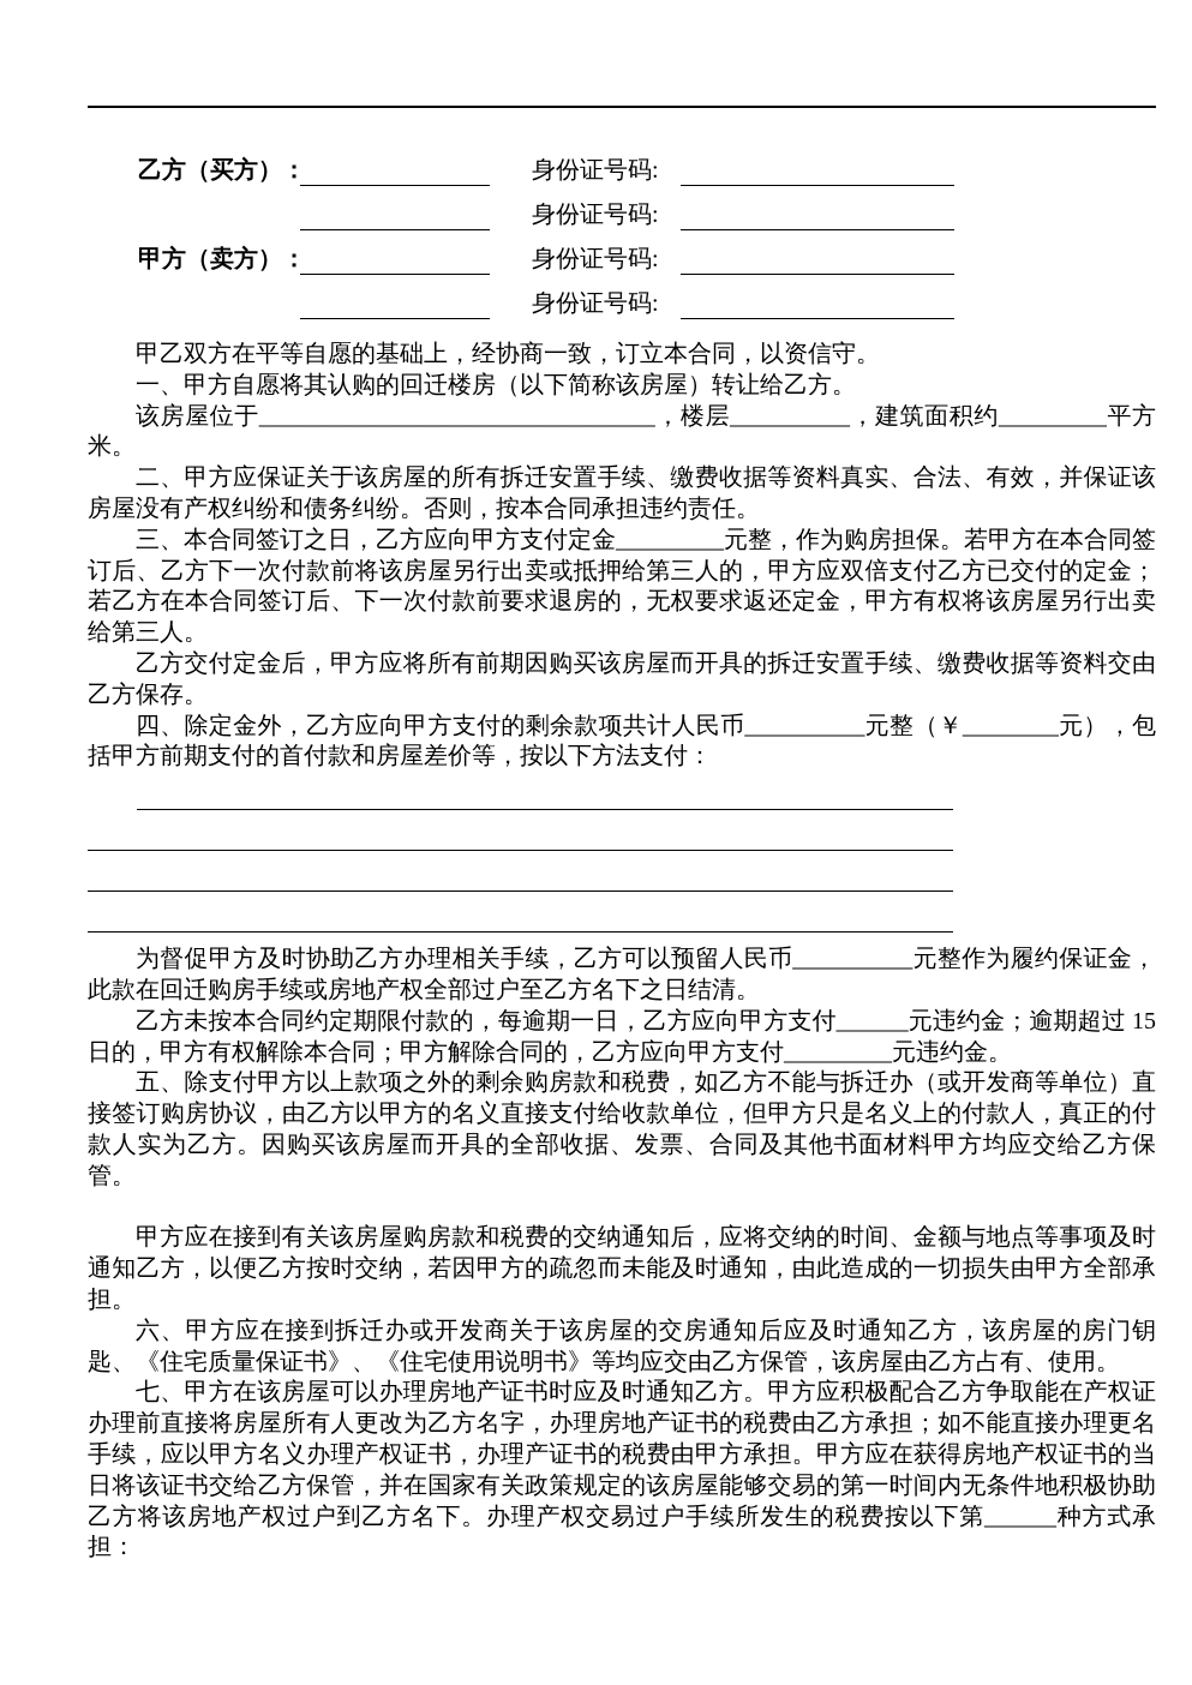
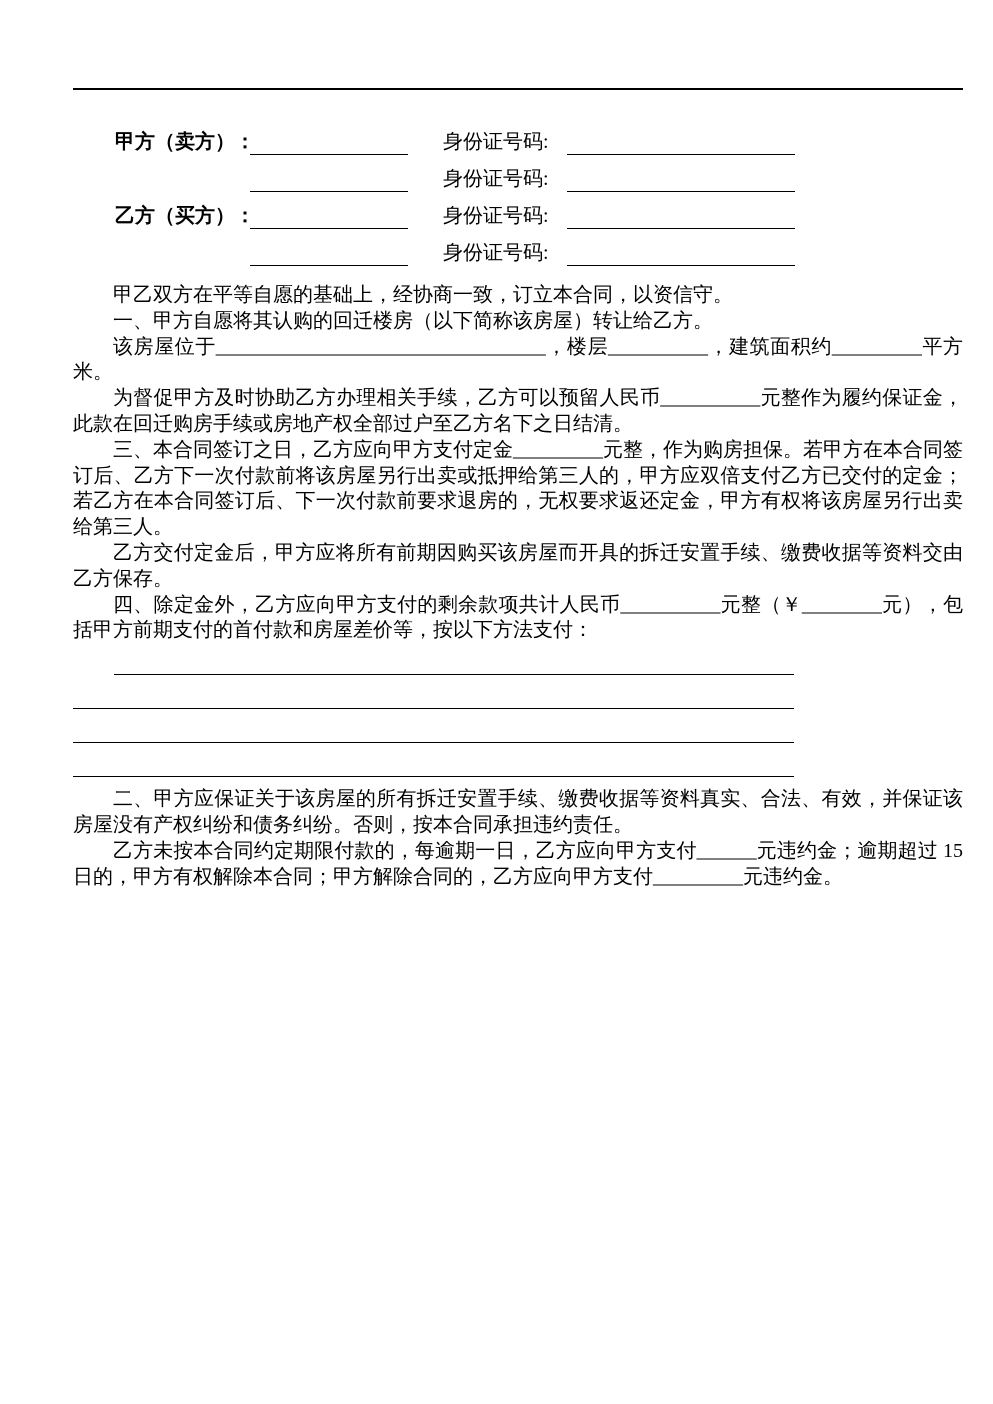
- 乙方（买方）：
+ 甲方（卖方）：
  身份证号码:
  身份证号码:
- 甲方（卖方）：
+ 乙方（买方）：
  身份证号码:
  身份证号码:
  甲乙双方在平等自愿的基础上，经协商一致，订立本合同，以资信守。
  一、甲方自愿将其认购的回迁楼房（以下简称该房屋）转让给乙方。
  该房屋位于_________________________________，楼层__________，建筑面积约_________平方米。
- 二、甲方应保证关于该房屋的所有拆迁安置手续、缴费收据等资料真实、合法、有效，并保证该房屋没有产权纠纷和债务纠纷。否则，按本合同承担违约责任。
+ 为督促甲方及时协助乙方办理相关手续，乙方可以预留人民币__________元整作为履约保证金，此款在回迁购房手续或房地产权全部过户至乙方名下之日结清。
  三、本合同签订之日，乙方应向甲方支付定金_________元整，作为购房担保。若甲方在本合同签订后、乙方下一次付款前将该房屋另行出卖或抵押给第三人的，甲方应双倍支付乙方已交付的定金；若乙方在本合同签订后、下一次付款前要求退房的，无权要求返还定金，甲方有权将该房屋另行出卖给第三人。
  乙方交付定金后，甲方应将所有前期因购买该房屋而开具的拆迁安置手续、缴费收据等资料交由乙方保存。
  四、除定金外，乙方应向甲方支付的剩余款项共计人民币__________元整（￥________元），包括甲方前期支付的首付款和房屋差价等，按以下方法支付：
- 为督促甲方及时协助乙方办理相关手续，乙方可以预留人民币__________元整作为履约保证金，此款在回迁购房手续或房地产权全部过户至乙方名下之日结清。
+ 二、甲方应保证关于该房屋的所有拆迁安置手续、缴费收据等资料真实、合法、有效，并保证该房屋没有产权纠纷和债务纠纷。否则，按本合同承担违约责任。
  乙方未按本合同约定期限付款的，每逾期一日，乙方应向甲方支付______元违约金；逾期超过 15 日的，甲方有权解除本合同；甲方解除合同的，乙方应向甲方支付_________元违约金。
- 五、除支付甲方以上款项之外的剩余购房款和税费，如乙方不能与拆迁办（或开发商等单位）直接签订购房协议，由乙方以甲方的名义直接支付给收款单位，但甲方只是名义上的付款人，真正的付款人实为乙方。因购买该房屋而开具的全部收据、发票、合同及其他书面材料甲方均应交给乙方保管。
- 甲方应在接到有关该房屋购房款和税费的交纳通知后，应将交纳的时间、金额与地点等事项及时通知乙方，以便乙方按时交纳，若因甲方的疏忽而未能及时通知，由此造成的一切损失由甲方全部承担。
- 六、甲方应在接到拆迁办或开发商关于该房屋的交房通知后应及时通知乙方，该房屋的房门钥匙、《住宅质量保证书》、《住宅使用说明书》等均应交由乙方保管，该房屋由乙方占有、使用。
- 七、甲方在该房屋可以办理房地产证书时应及时通知乙方。甲方应积极配合乙方争取能在产权证办理前直接将房屋所有人更改为乙方名字，办理房地产证书的税费由乙方承担；如不能直接办理更名手续，应以甲方名义办理产权证书，办理产证书的税费由甲方承担。甲方应在获得房地产权证书的当日将该证书交给乙方保管，并在国家有关政策规定的该房屋能够交易的第一时间内无条件地积极协助乙方将该房地产权过户到乙方名下。办理产权交易过户手续所发生的税费按以下第______种方式承担：
